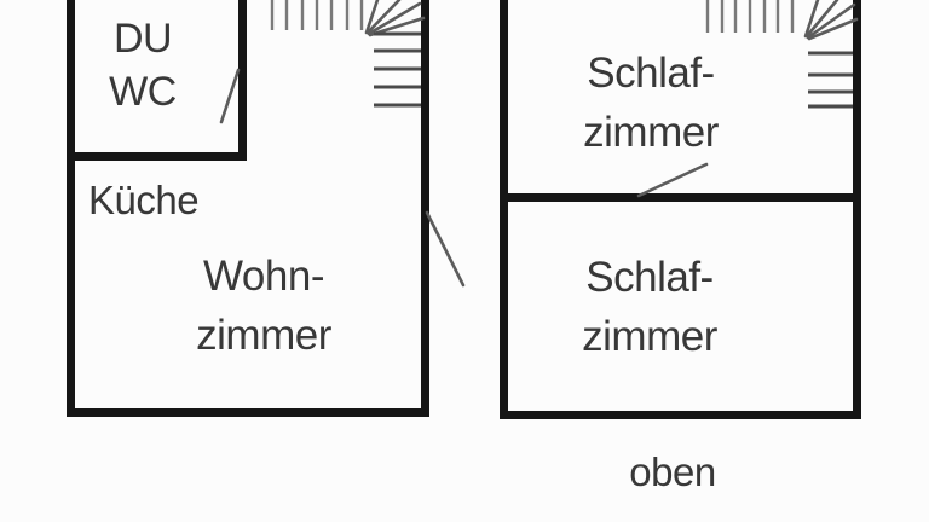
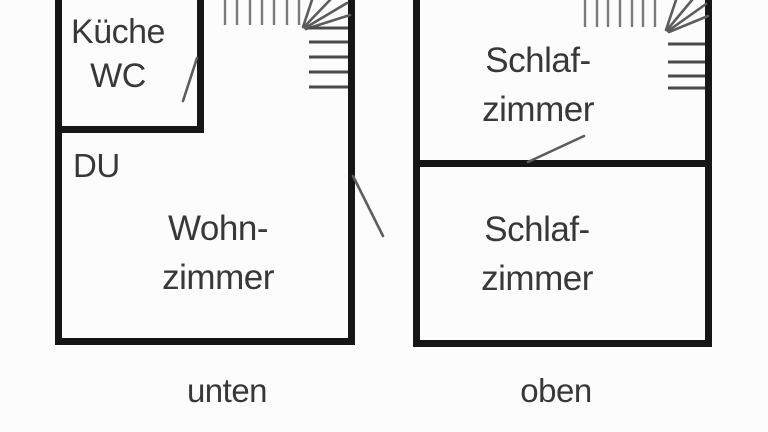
- DU
+ Küche
  WC
- Küche
+ DU
  Wohn-
  zimmer
  Schlaf-
  zimmer
  Schlaf-
  zimmer
+ unten
  oben
